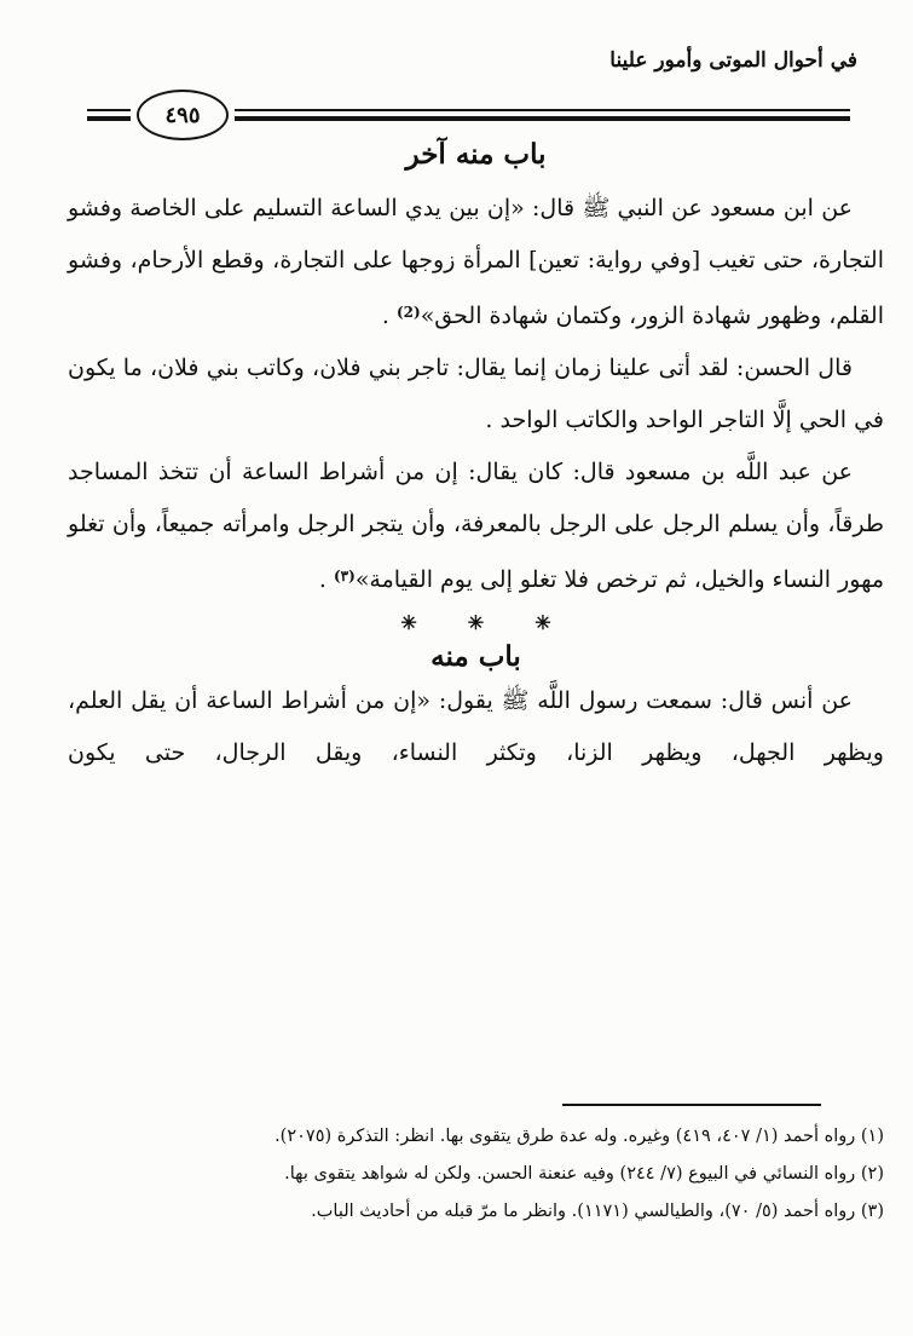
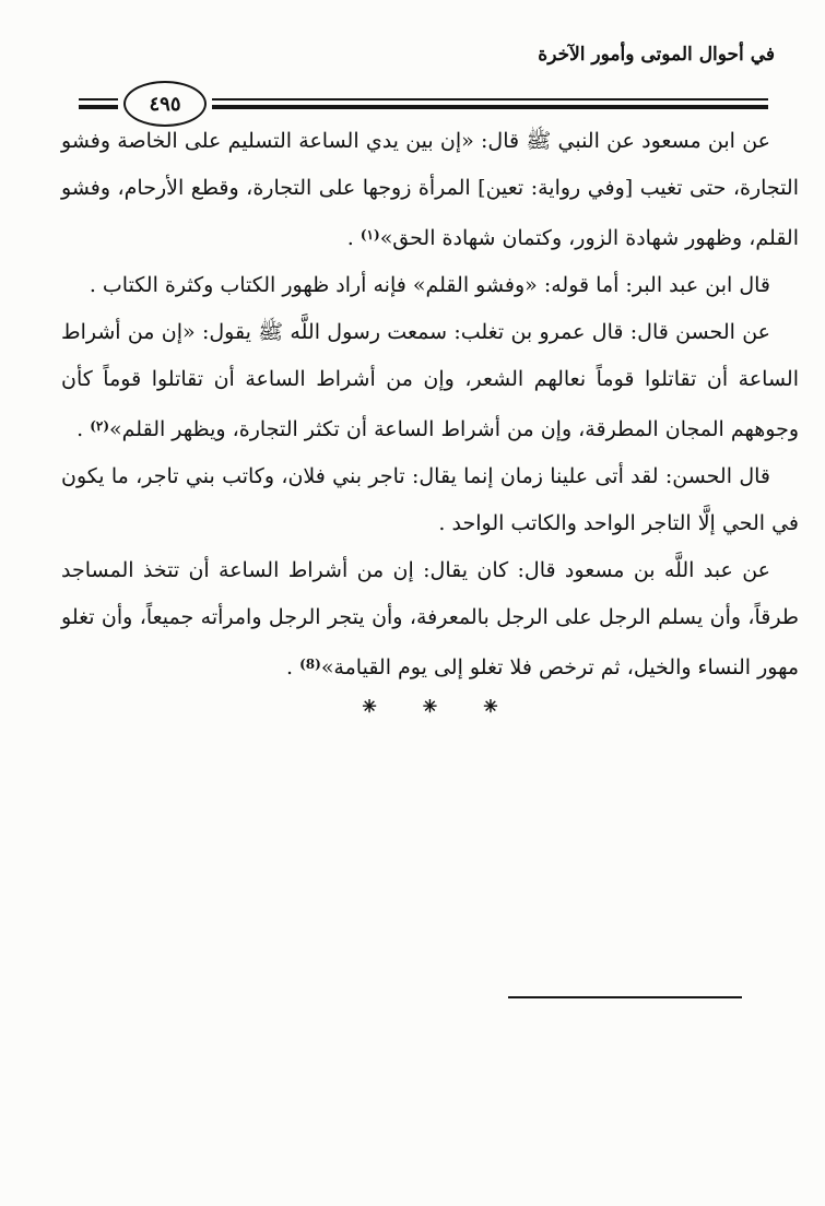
- في أحوال الموتى وأمور علينا
+ في أحوال الموتى وأمور الآخرة
  ٤٩٥
- باب منه آخر
- عن ابن مسعود عن النبي ﷺ قال: «إن بين يدي الساعة التسليم على الخاصة وفشو التجارة، حتى تغيب [وفي رواية: تعين] المرأة زوجها على التجارة، وقطع الأرحام، وفشو القلم، وظهور شهادة الزور، وكتمان شهادة الحق»(2) .
+ عن ابن مسعود عن النبي ﷺ قال: «إن بين يدي الساعة التسليم على الخاصة وفشو التجارة، حتى تغيب [وفي رواية: تعين] المرأة زوجها على التجارة، وقطع الأرحام، وفشو القلم، وظهور شهادة الزور، وكتمان شهادة الحق»(١) .
+ قال ابن عبد البر: أما قوله: «وفشو القلم» فإنه أراد ظهور الكتاب وكثرة الكتاب .
+ عن الحسن قال: قال عمرو بن تغلب: سمعت رسول اللَّه ﷺ يقول: «إن من أشراط الساعة أن تقاتلوا قوماً نعالهم الشعر، وإن من أشراط الساعة أن تقاتلوا قوماً كأن وجوههم المجان المطرقة، وإن من أشراط الساعة أن تكثر التجارة، ويظهر القلم»(٢) .
- قال الحسن: لقد أتى علينا زمان إنما يقال: تاجر بني فلان، وكاتب بني فلان، ما يكون في الحي إلَّا التاجر الواحد والكاتب الواحد .
+ قال الحسن: لقد أتى علينا زمان إنما يقال: تاجر بني فلان، وكاتب بني تاجر، ما يكون في الحي إلَّا التاجر الواحد والكاتب الواحد .
- عن عبد اللَّه بن مسعود قال: كان يقال: إن من أشراط الساعة أن تتخذ المساجد طرقاً، وأن يسلم الرجل على الرجل بالمعرفة، وأن يتجر الرجل وامرأته جميعاً، وأن تغلو مهور النساء والخيل، ثم ترخص فلا تغلو إلى يوم القيامة»(٣) .
+ عن عبد اللَّه بن مسعود قال: كان يقال: إن من أشراط الساعة أن تتخذ المساجد طرقاً، وأن يسلم الرجل على الرجل بالمعرفة، وأن يتجر الرجل وامرأته جميعاً، وأن تغلو مهور النساء والخيل، ثم ترخص فلا تغلو إلى يوم القيامة»(8) .
  ✳✳✳
- باب منه
- عن أنس قال: سمعت رسول اللَّه ﷺ يقول: «إن من أشراط الساعة أن يقل العلم، ويظهر الجهل، ويظهر الزنا، وتكثر النساء، ويقل الرجال، حتى يكون
- (١) رواه أحمد (١/ ٤٠٧، ٤١٩) وغيره. وله عدة طرق يتقوى بها. انظر: التذكرة (٢٠٧٥).
- (٢) رواه النسائي في البيوع (٧/ ٢٤٤) وفيه عنعنة الحسن. ولكن له شواهد يتقوى بها.
- (٣) رواه أحمد (٥/ ٧٠)، والطيالسي (١١٧١). وانظر ما مرّ قبله من أحاديث الباب.
